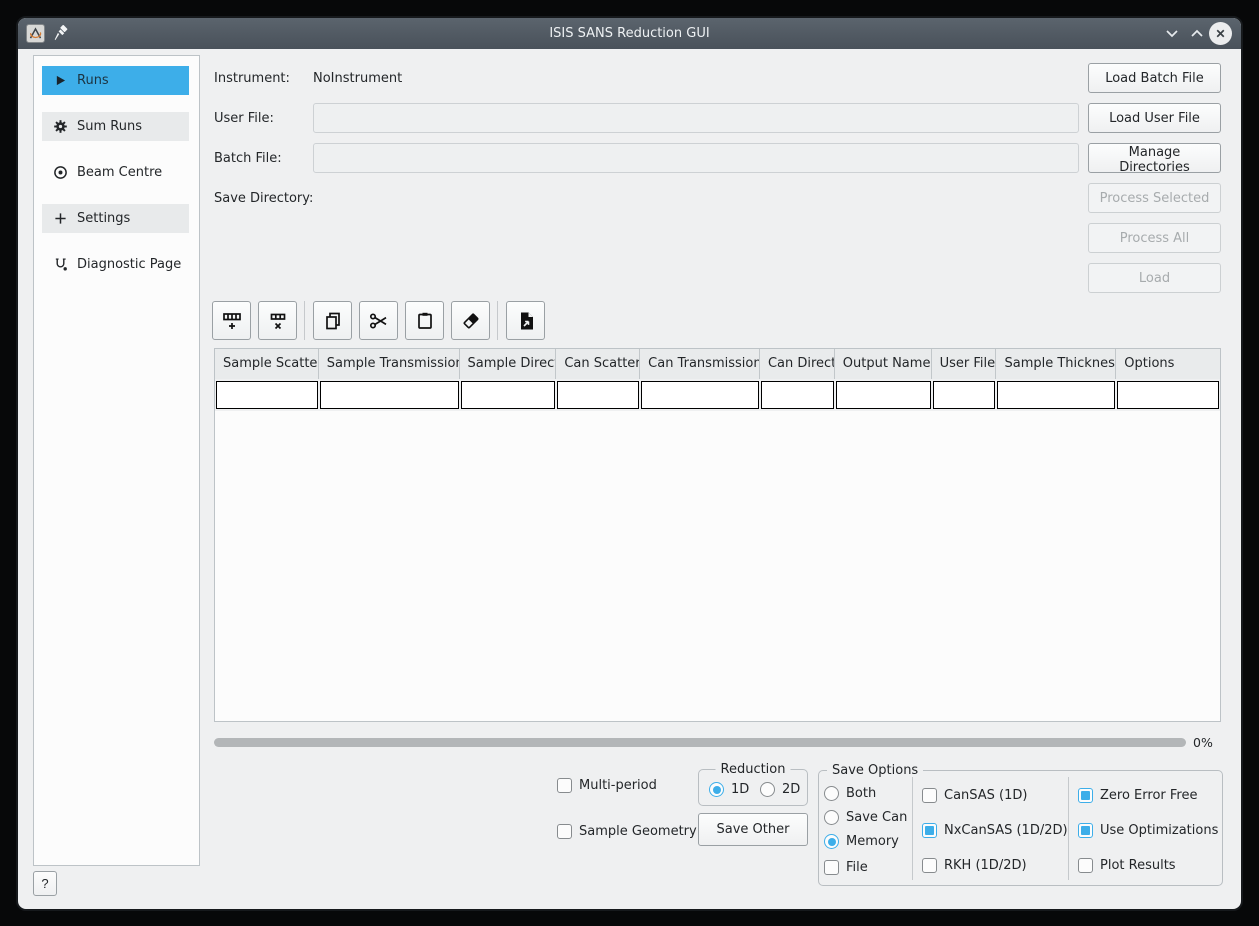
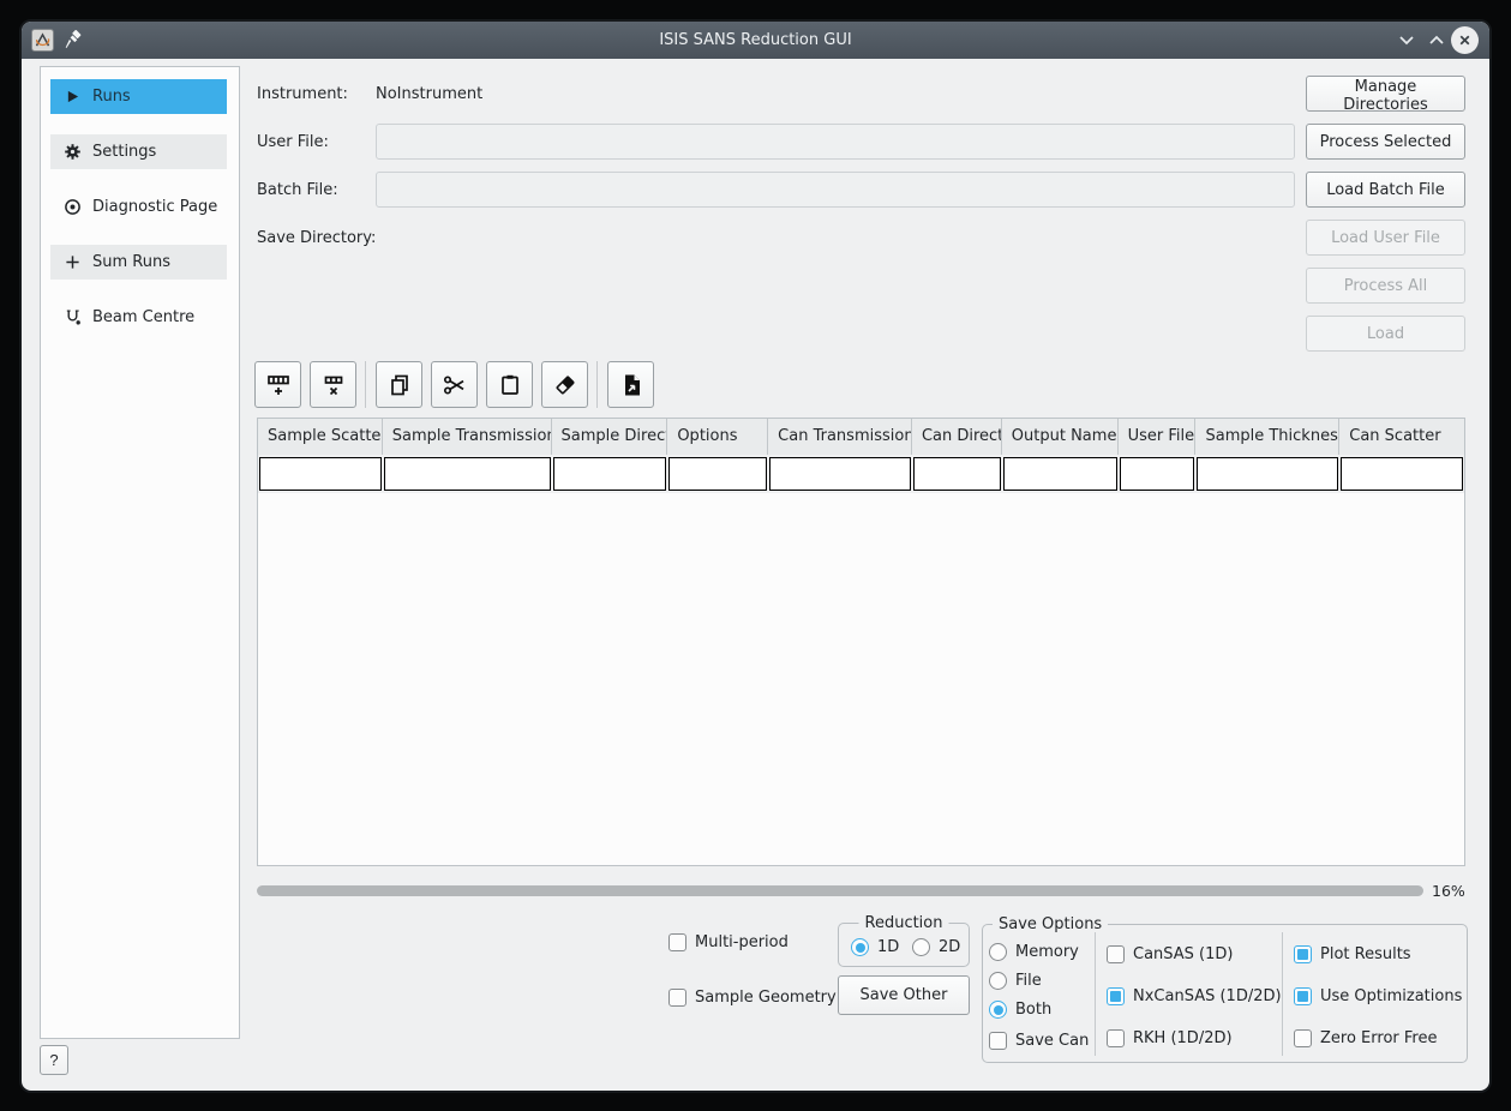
  ISIS SANS Reduction GUI
  Runs
- Sum Runs
+ Settings
- Beam Centre
+ Diagnostic Page
- Settings
+ Sum Runs
- Diagnostic Page
+ Beam Centre
  ?
  Instrument:
  NoInstrument
  User File:
  Batch File:
  Save Directory:
- Load Batch File
+ Manage Directories
- Load User File
+ Process Selected
- Manage Directories
+ Load Batch File
- Process Selected
+ Load User File
  Process All
  Load
  Sample Scatte
  Sample Transmissio
  Sample Direc
- Can Scatter
+ Options
  Can Transmission
  Can Direct
  Output Name
  User File
  Sample Thicknes
- Options
+ Can Scatter
- 0%
+ 16%
  Multi-period
  Sample Geometry
  Reduction
  1D
  2D
  Save Other
  Save Options
- Both
+ Memory
- Save Can
+ File
- Memory
+ Both
- File
+ Save Can
  CanSAS (1D)
  NxCanSAS (1D/2D)
  RKH (1D/2D)
- Zero Error Free
+ Plot Results
  Use Optimizations
- Plot Results
+ Zero Error Free
